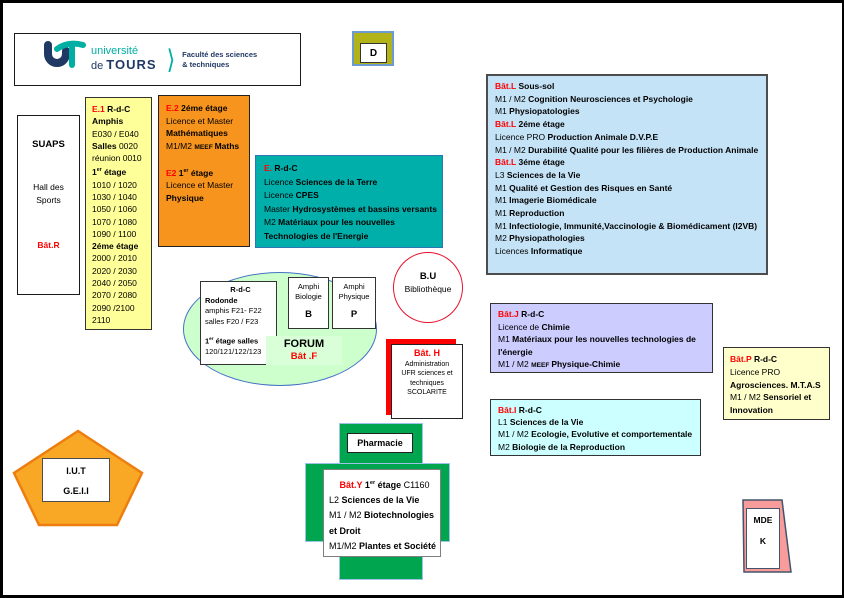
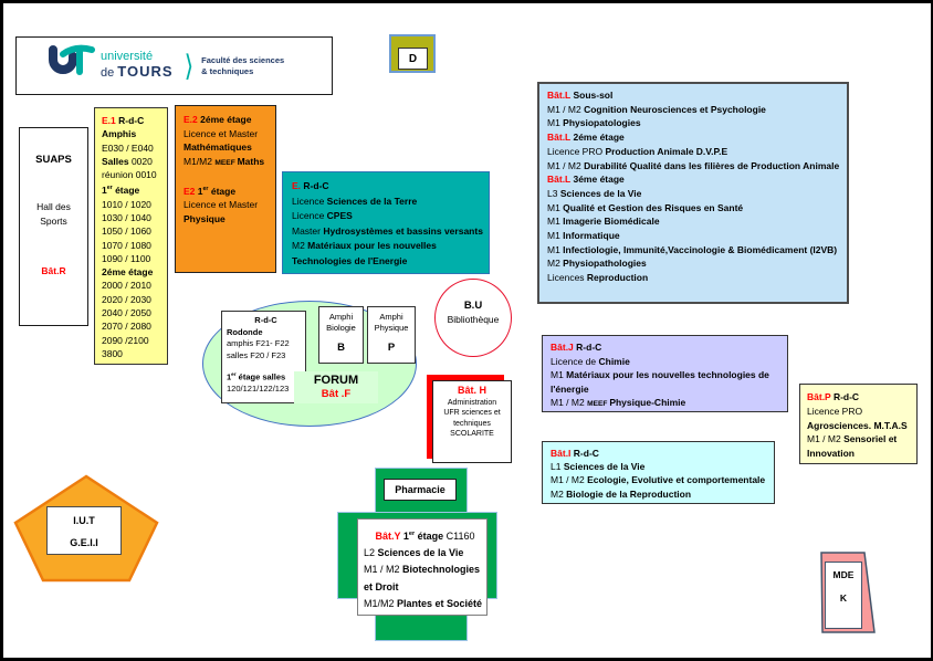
  université
  de TOURS
  ⟩
  Faculté des sciences
  & techniques
  D
  SUAPS
  Hall des
  Sports
  Bât.R
  E.1 R-d-C
  Amphis
  E030 / E040
  Salles 0020
  réunion 0010
  1 étage
  1010 / 1020
  1030 / 1040
  1050 / 1060
  1070 / 1080
  1090 / 1100
  2éme étage
  2000 / 2010
  2020 / 2030
  2040 / 2050
  2070 / 2080
  2090 /2100
- 2110
+ 3800
  E.2 2éme étage
  Licence et Master
  Mathématiques
  M1/M2 Maths
  E2 1 étage
  Licence et Master
  Physique
  E. R-d-C
  Licence Sciences de la Terre
  Licence CPES
  Master Hydrosystèmes et bassins versants
  M2 Matériaux pour les nouvelles
  Technologies de l'Energie
  Bât.L Sous-sol
  M1 / M2 Cognition Neurosciences et Psychologie
  M1 Physiopatologies
  Bât.L 2éme étage
  Licence PRO Production Animale D.V.P.E
- M1 / M2 Durabilité Qualité pour les filières de Production Animale
+ M1 / M2 Durabilité Qualité dans les filières de Production Animale
  Bât.L 3éme étage
  L3 Sciences de la Vie
  M1 Qualité et Gestion des Risques en Santé
  M1 Imagerie Biomédicale
- M1 Reproduction
+ M1 Informatique
  M1 Infectiologie, Immunité,Vaccinologie & Biomédicament (I2VB)
  M2 Physiopathologies
- Licences Informatique
+ Licences Reproduction
  B.U
  Bibliothèque
  R-d-C
  Rodonde
  amphis F21- F22
  salles F20 / F23
  1 étage salles
  120/121/122/123
  Amphi
  Biologie
  B
  Amphi
  Physique
  P
  FORUM
  Bât .F
  Bât. H
  Bât.J R-d-C
  Licence de Chimie
  M1 Matériaux pour les nouvelles technologies de
  l'énergie
  M1 / M2 Physique-Chimie
  Bât.P R-d-C
  Licence PRO
  Agrosciences. M.T.A.S
  M1 / M2 Sensoriel et
  Innovation
  Bât.I R-d-C
  L1 Sciences de la Vie
  M1 / M2 Ecologie, Evolutive et comportementale
  M2 Biologie de la Reproduction
  Pharmacie
  Bât.Y 1 étage C1160
  L2 Sciences de la Vie
  M1 / M2 Biotechnologies
  et Droit
  M1/M2 Plantes et Société
  I.U.T
  G.E.I.I
  MDE
  K
